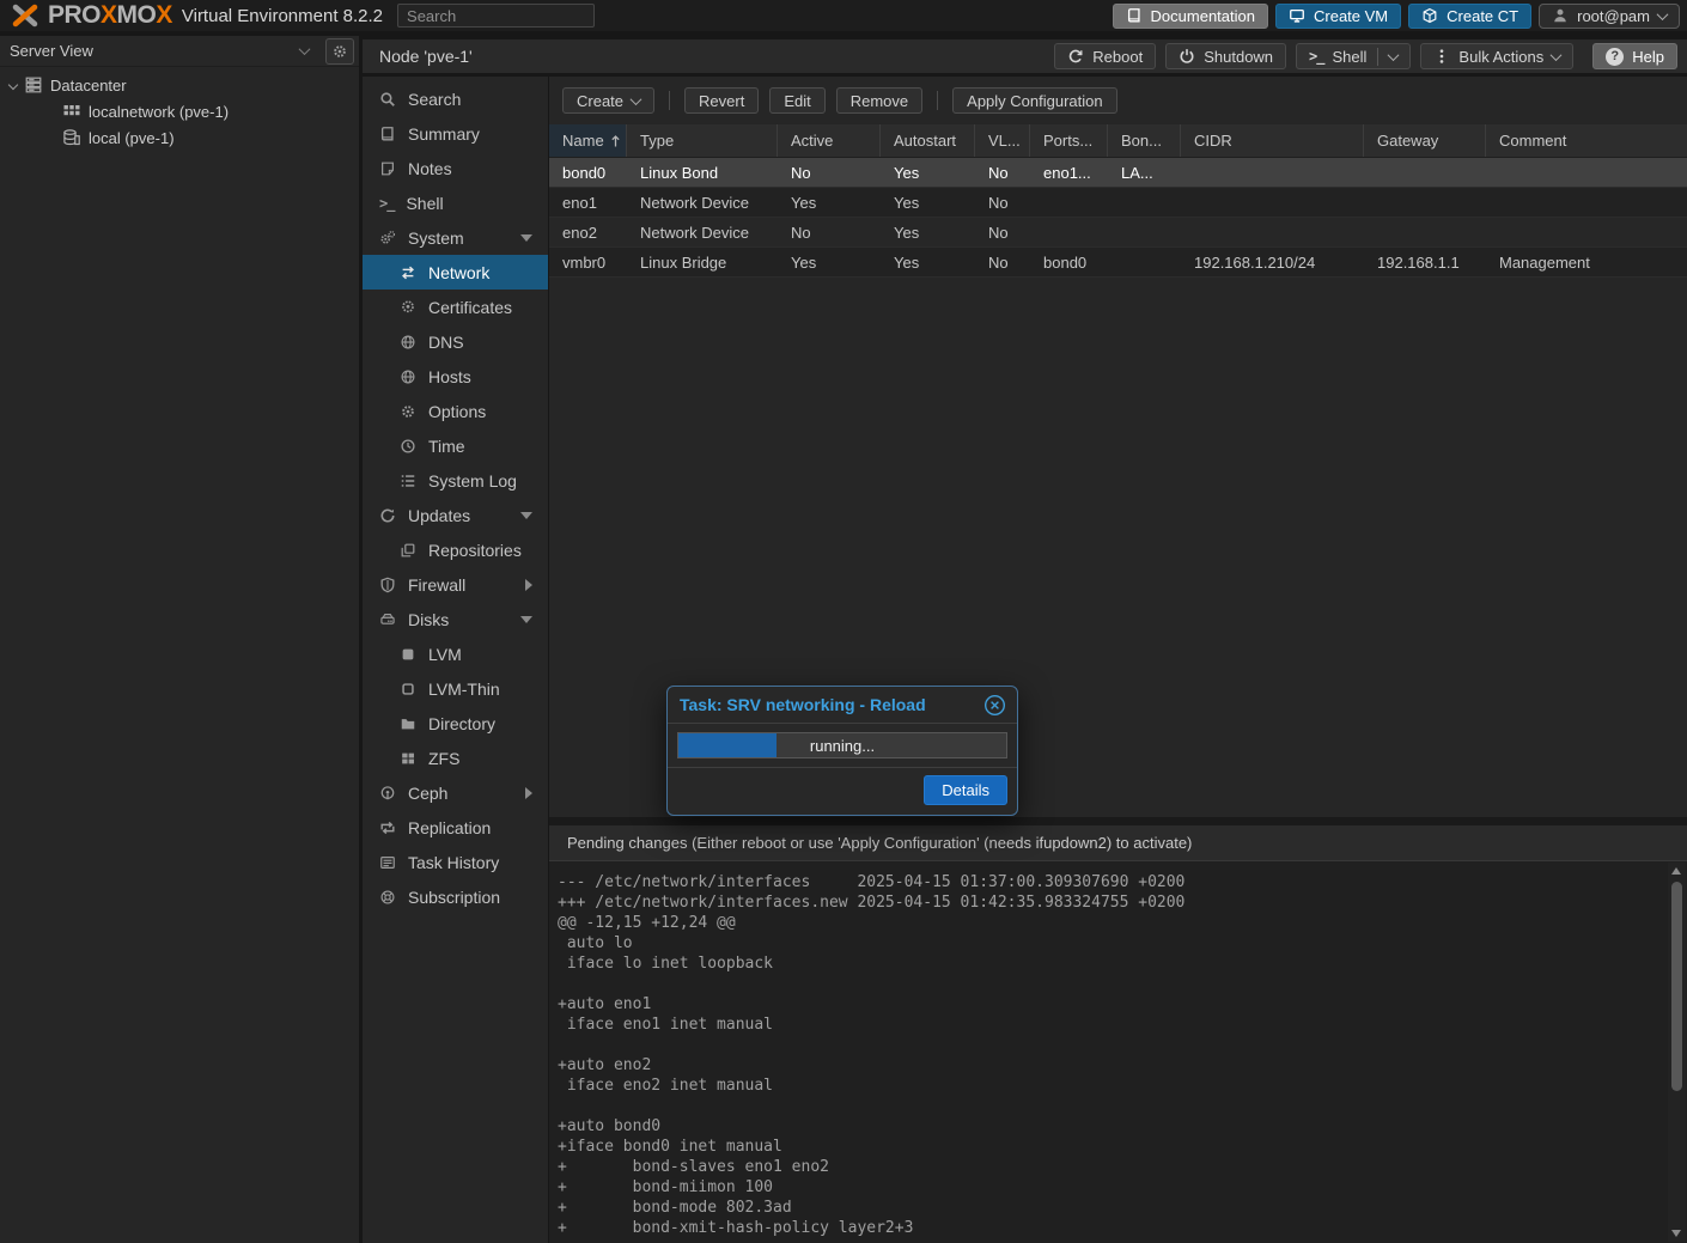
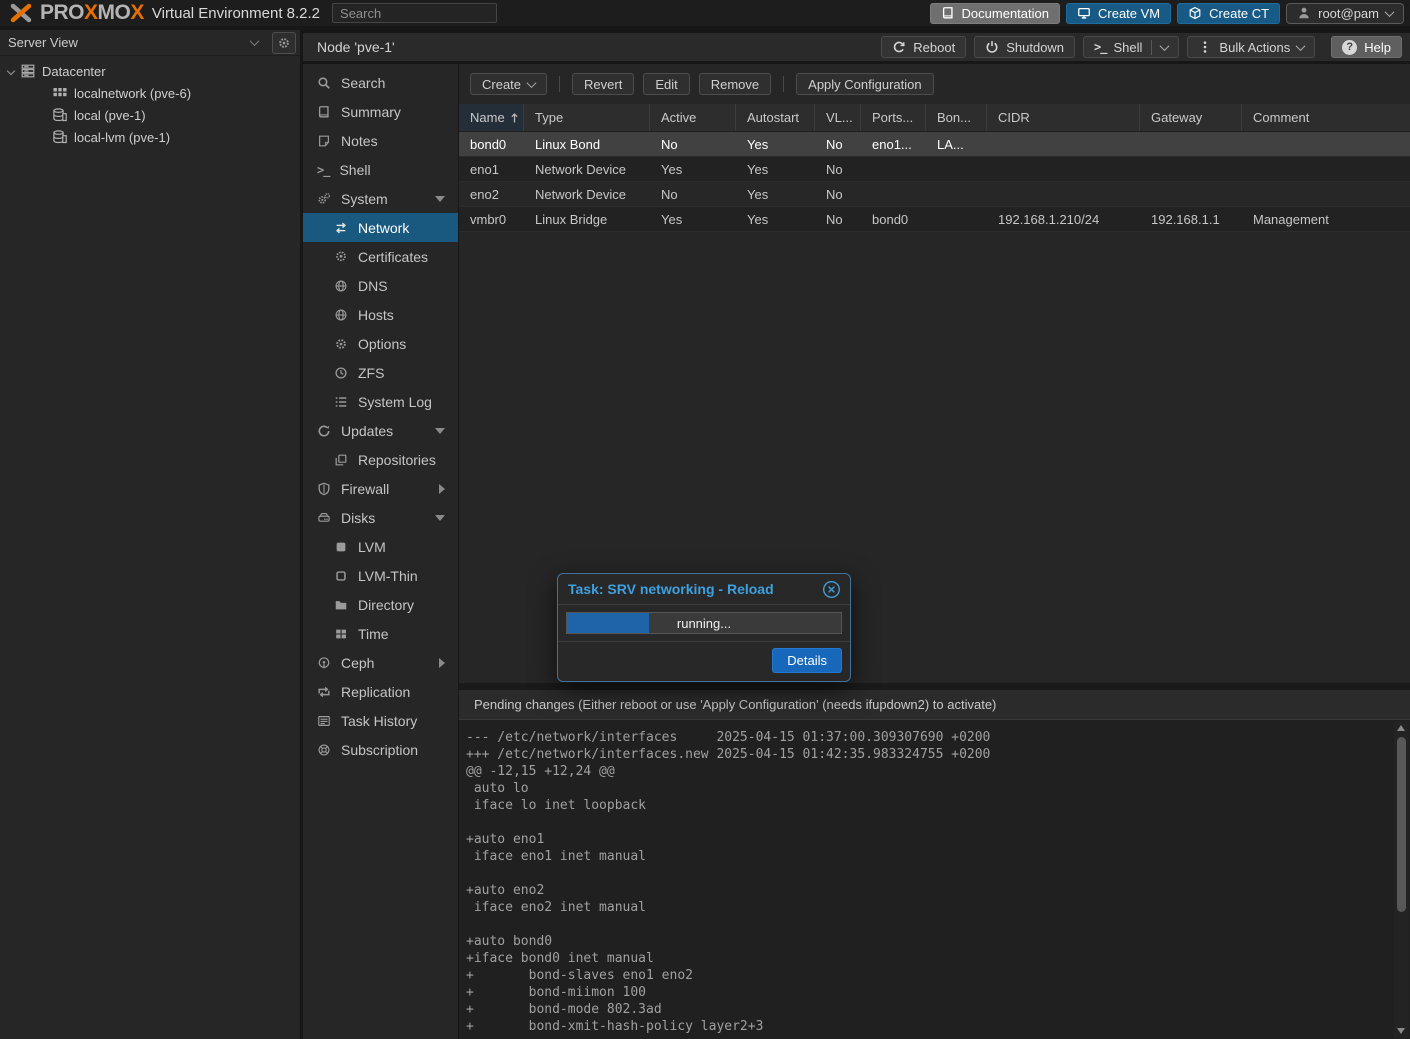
  PRO
  X
  MO
  X
  Virtual Environment 8.2.2
  Search
  Documentation
  Create VM
  Create CT
  root@pam
  Server View
  Datacenter
- localnetwork (pve-1)
+ localnetwork (pve-6)
  local (pve-1)
+ local-lvm (pve-1)
  Node 'pve-1'
  Reboot
  Shutdown
  >_
  Shell
  Bulk Actions
  ?
  Help
  Search
  Summary
  Notes
  >_
  Shell
  System
  Network
  Certificates
  DNS
  Hosts
  Options
- Time
+ ZFS
  System Log
  Updates
  Repositories
  Firewall
  Disks
  LVM
  LVM-Thin
  Directory
- ZFS
+ Time
  Ceph
  Replication
  Task History
  Subscription
  Create
  Revert
  Edit
  Remove
  Apply Configuration
  Name
  Type
  Active
  Autostart
  VL...
  Ports...
  Bon...
  CIDR
  Gateway
  Comment
  bond0
  Linux Bond
  No
  Yes
  No
  eno1...
  LA...
  eno1
  Network Device
  Yes
  Yes
  No
  eno2
  Network Device
  No
  Yes
  No
  vmbr0
  Linux Bridge
  Yes
  Yes
  No
  bond0
  192.168.1.210/24
  192.168.1.1
  Management
  Pending changes (Either reboot or use 'Apply Configuration' (needs ifupdown2) to activate)
  --- /etc/network/interfaces 2025-04-15 01:37:00.309307690 +0200
  +++ /etc/network/interfaces.new 2025-04-15 01:42:35.983324755 +0200
  @@ -12,15 +12,24 @@
  auto lo
  iface lo inet loopback
  +auto eno1
  iface eno1 inet manual
  +auto eno2
  iface eno2 inet manual
  +auto bond0
  +iface bond0 inet manual
  + bond-slaves eno1 eno2
  + bond-miimon 100
  + bond-mode 802.3ad
  + bond-xmit-hash-policy layer2+3
  Task: SRV networking - Reload
  running...
  Details
